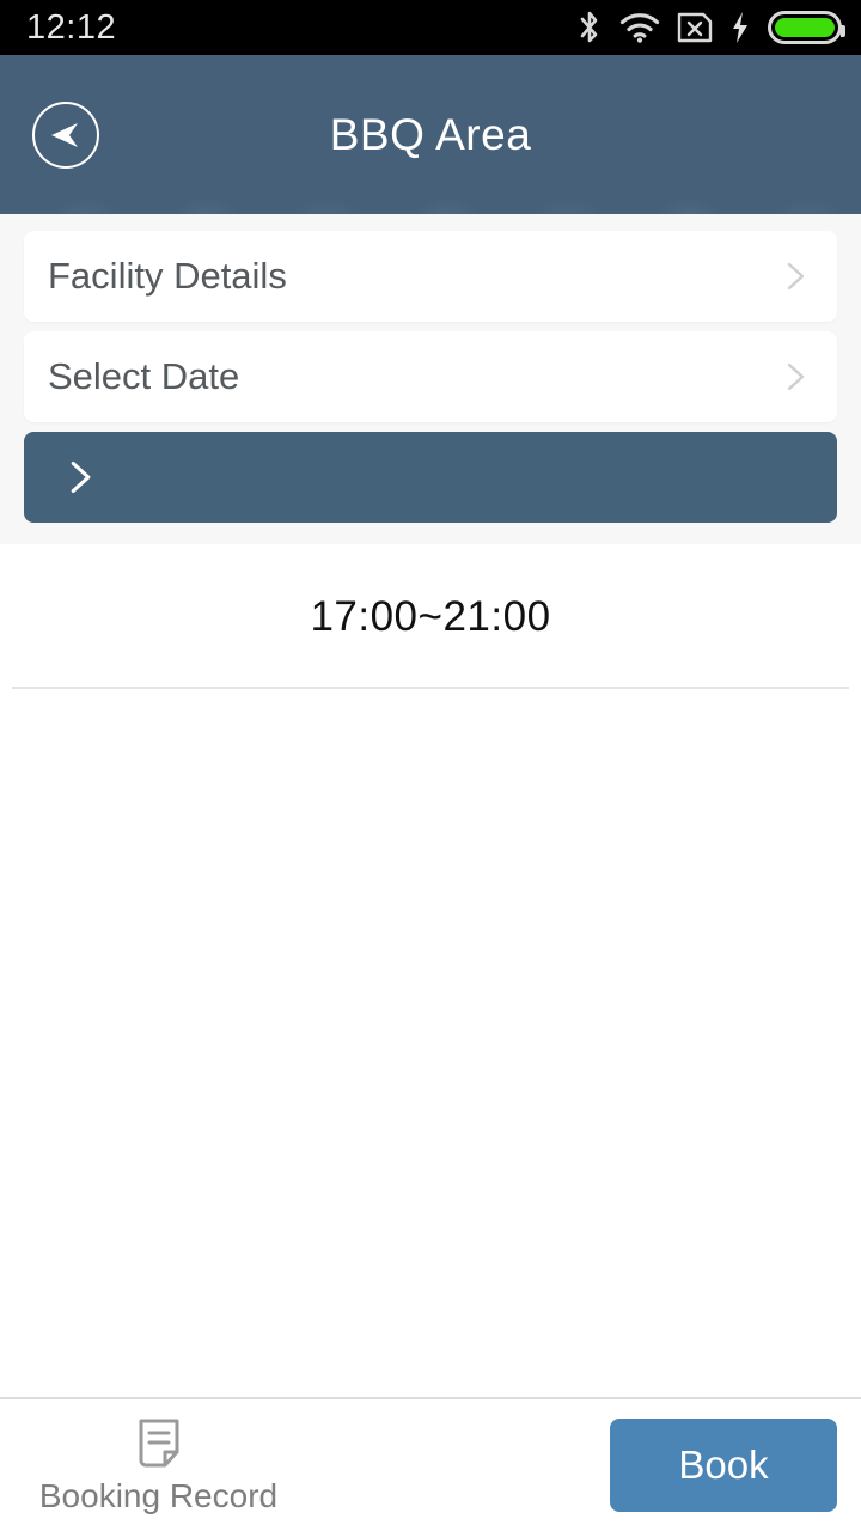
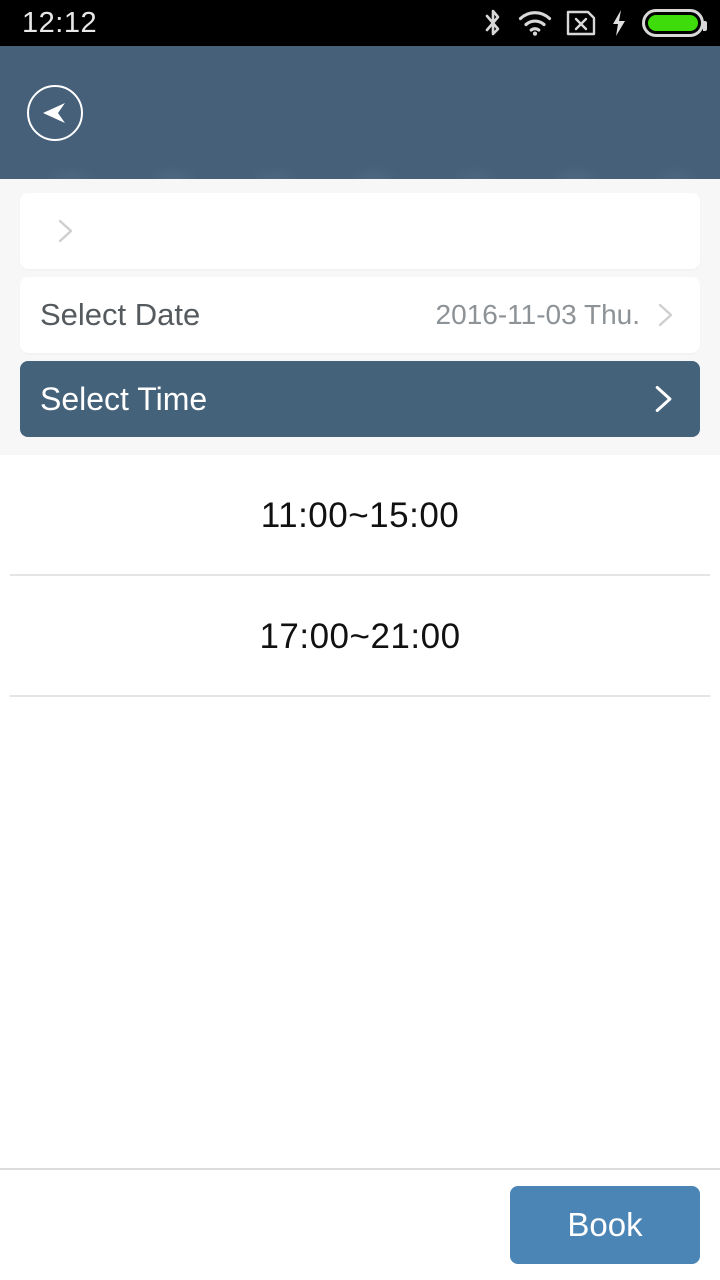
  12:12
- BBQ Area
- Facility Details
  Select Date
+ 2016-11-03 Thu.
+ Select Time
+ 11:00~15:00
  17:00~21:00
- Booking Record
  Book
